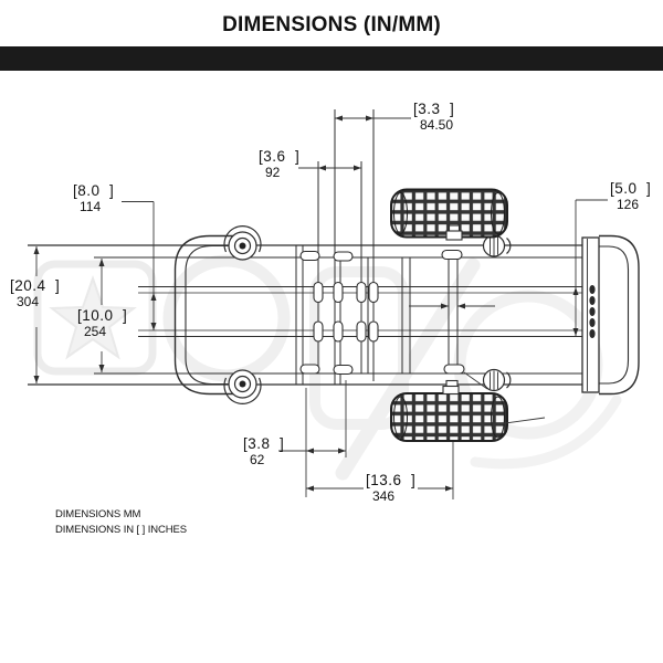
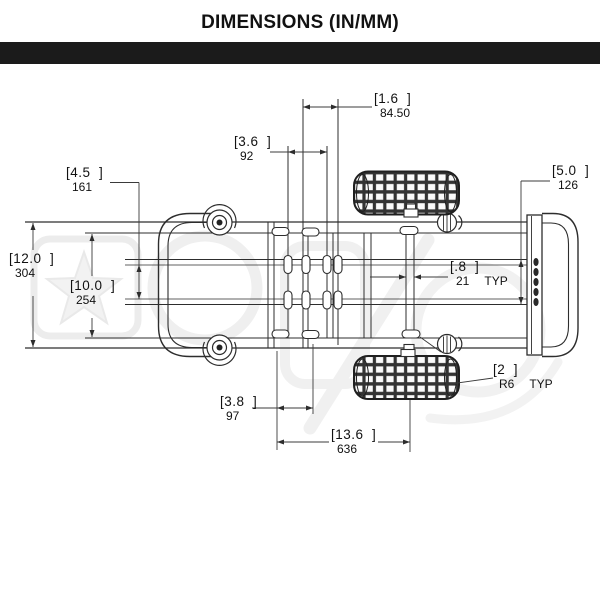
  DIMENSIONS (IN/MM)
- [3.3 ]
+ [1.6 ]
  84.50
  [3.6 ]
  92
- [8.0 ]
+ [4.5 ]
- 114
+ 161
  [5.0 ]
  126
- [20.4 ]
+ [12.0 ]
  304
  [10.0 ]
  254
+ [.8 ]
+ 21 TYP
+ [2 ]
+ R6 TYP
  [3.8 ]
- 62
+ 97
  [13.6 ]
- 346
+ 636
- DIMENSIONS MM
- DIMENSIONS IN [ ] INCHES
